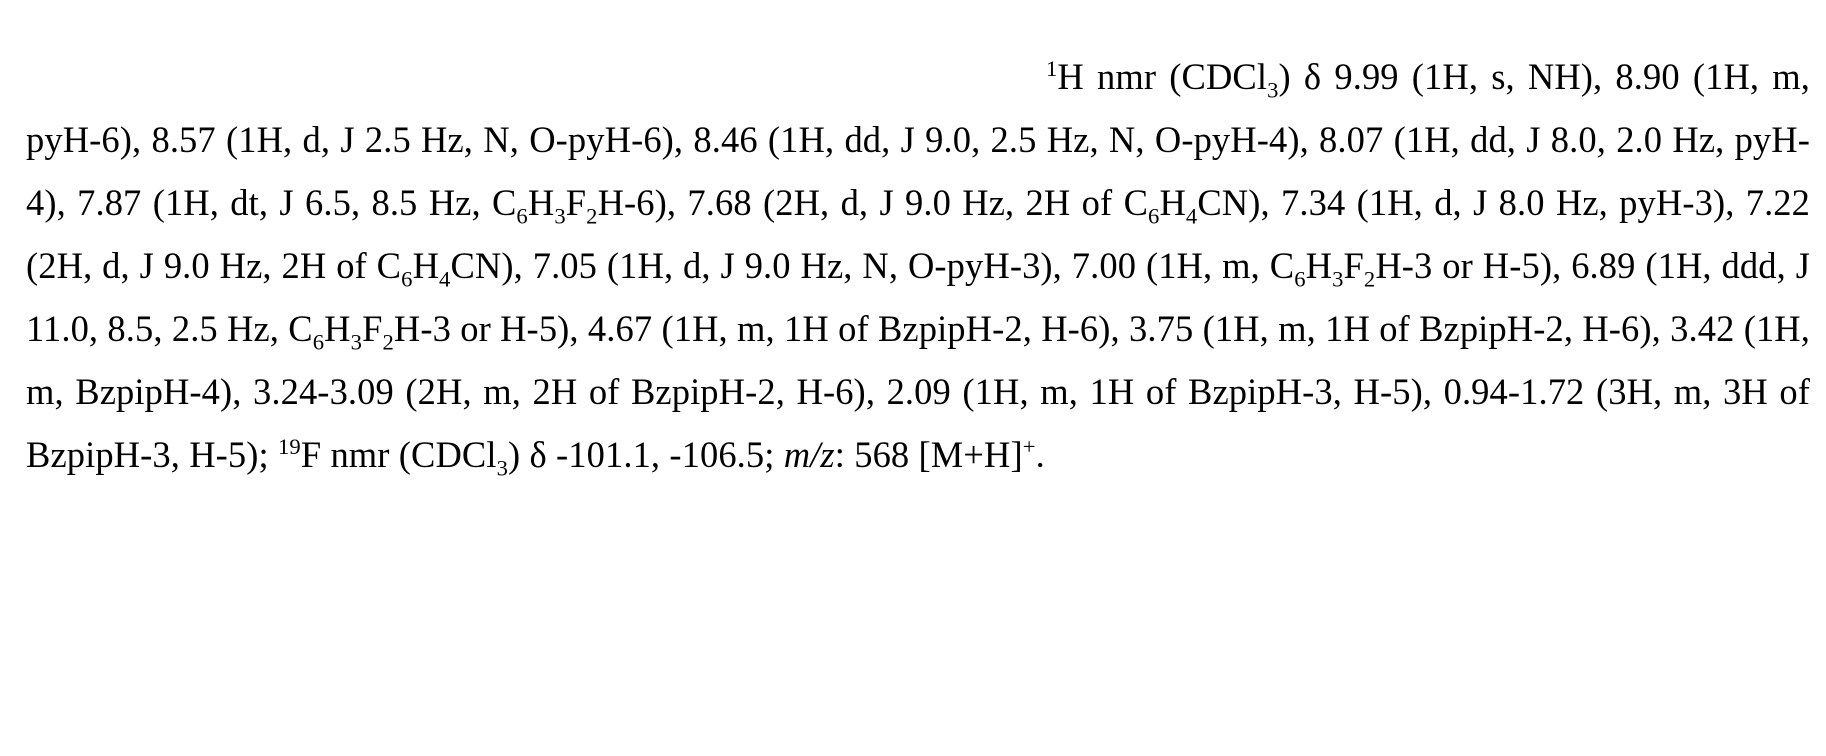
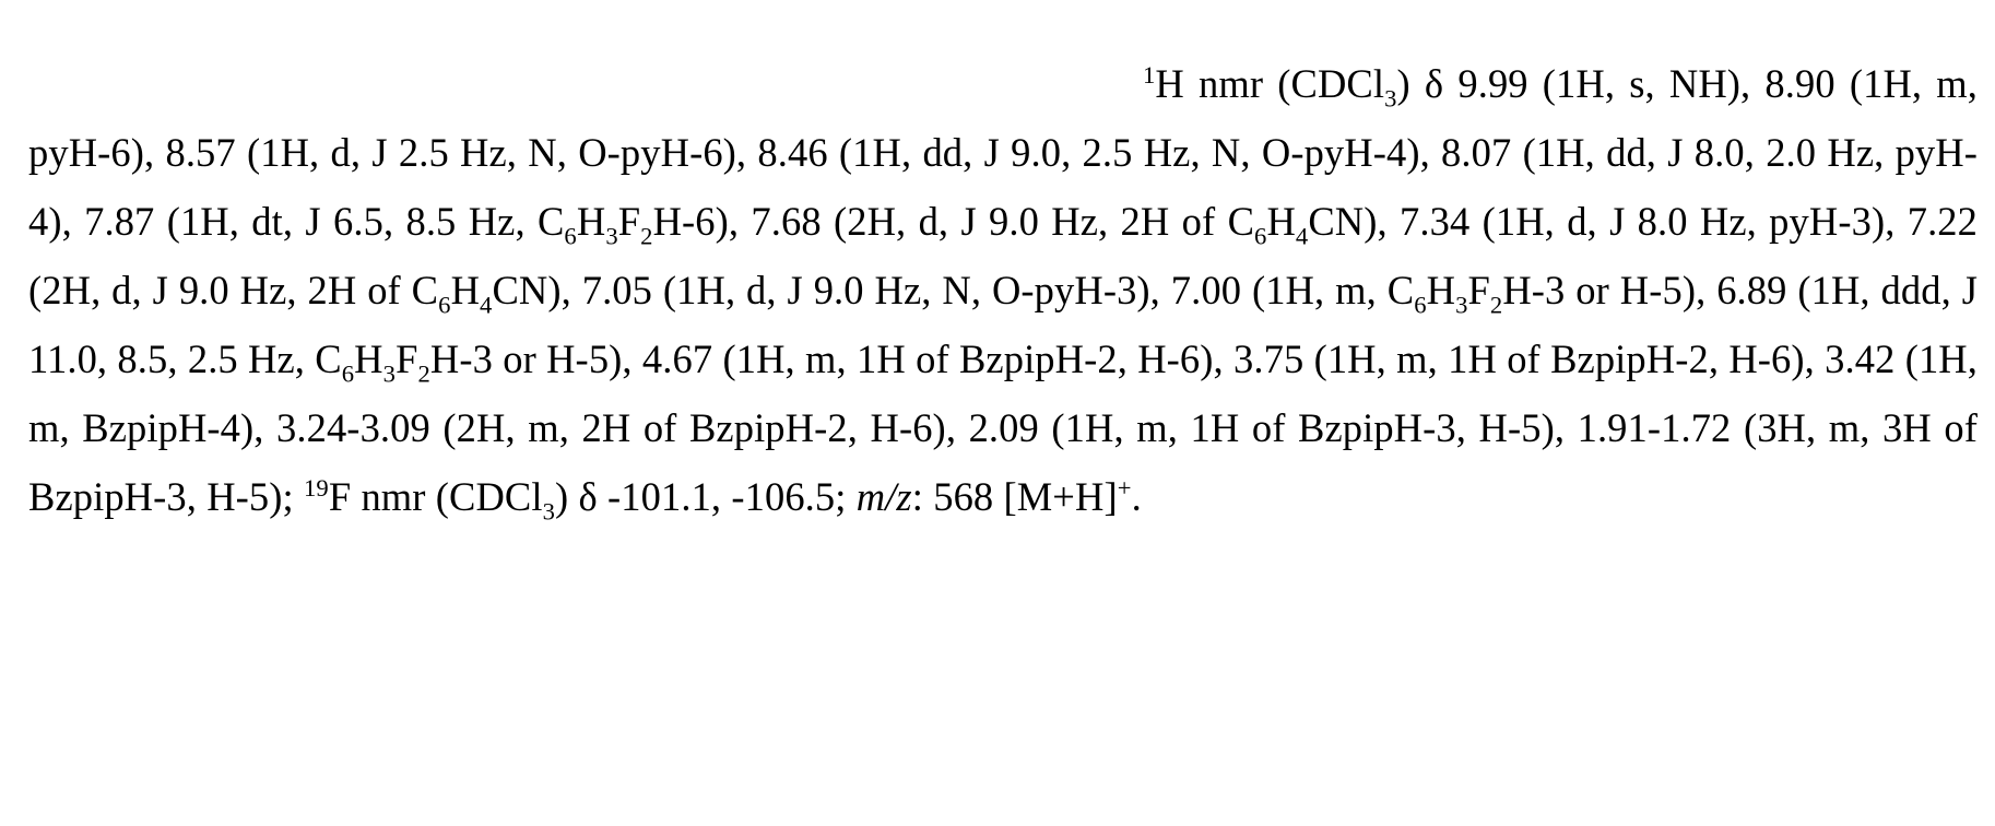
- 1H nmr (CDCl3) δ 9.99 (1H, s, NH), 8.90 (1H, m, pyH-6), 8.57 (1H, d, J 2.5 Hz, N, O-pyH-6), 8.46 (1H, dd, J 9.0, 2.5 Hz, N, O-pyH-4), 8.07 (1H, dd, J 8.0, 2.0 Hz, pyH-4), 7.87 (1H, dt, J 6.5, 8.5 Hz, C6H3F2H-6), 7.68 (2H, d, J 9.0 Hz, 2H of C6H4CN), 7.34 (1H, d, J 8.0 Hz, pyH-3), 7.22 (2H, d, J 9.0 Hz, 2H of C6H4CN), 7.05 (1H, d, J 9.0 Hz, N, O-pyH-3), 7.00 (1H, m, C6H3F2H-3 or H-5), 6.89 (1H, ddd, J 11.0, 8.5, 2.5 Hz, C6H3F2H-3 or H-5), 4.67 (1H, m, 1H of BzpipH-2, H-6), 3.75 (1H, m, 1H of BzpipH-2, H-6), 3.42 (1H, m, BzpipH-4), 3.24-3.09 (2H, m, 2H of BzpipH-2, H-6), 2.09 (1H, m, 1H of BzpipH-3, H-5), 0.94-1.72 (3H, m, 3H of BzpipH-3, H-5); 19F nmr (CDCl3) δ -101.1, -106.5; m/z: 568 [M+H]+.
+ 1H nmr (CDCl3) δ 9.99 (1H, s, NH), 8.90 (1H, m, pyH-6), 8.57 (1H, d, J 2.5 Hz, N, O-pyH-6), 8.46 (1H, dd, J 9.0, 2.5 Hz, N, O-pyH-4), 8.07 (1H, dd, J 8.0, 2.0 Hz, pyH-4), 7.87 (1H, dt, J 6.5, 8.5 Hz, C6H3F2H-6), 7.68 (2H, d, J 9.0 Hz, 2H of C6H4CN), 7.34 (1H, d, J 8.0 Hz, pyH-3), 7.22 (2H, d, J 9.0 Hz, 2H of C6H4CN), 7.05 (1H, d, J 9.0 Hz, N, O-pyH-3), 7.00 (1H, m, C6H3F2H-3 or H-5), 6.89 (1H, ddd, J 11.0, 8.5, 2.5 Hz, C6H3F2H-3 or H-5), 4.67 (1H, m, 1H of BzpipH-2, H-6), 3.75 (1H, m, 1H of BzpipH-2, H-6), 3.42 (1H, m, BzpipH-4), 3.24-3.09 (2H, m, 2H of BzpipH-2, H-6), 2.09 (1H, m, 1H of BzpipH-3, H-5), 1.91-1.72 (3H, m, 3H of BzpipH-3, H-5); 19F nmr (CDCl3) δ -101.1, -106.5; m/z: 568 [M+H]+.
